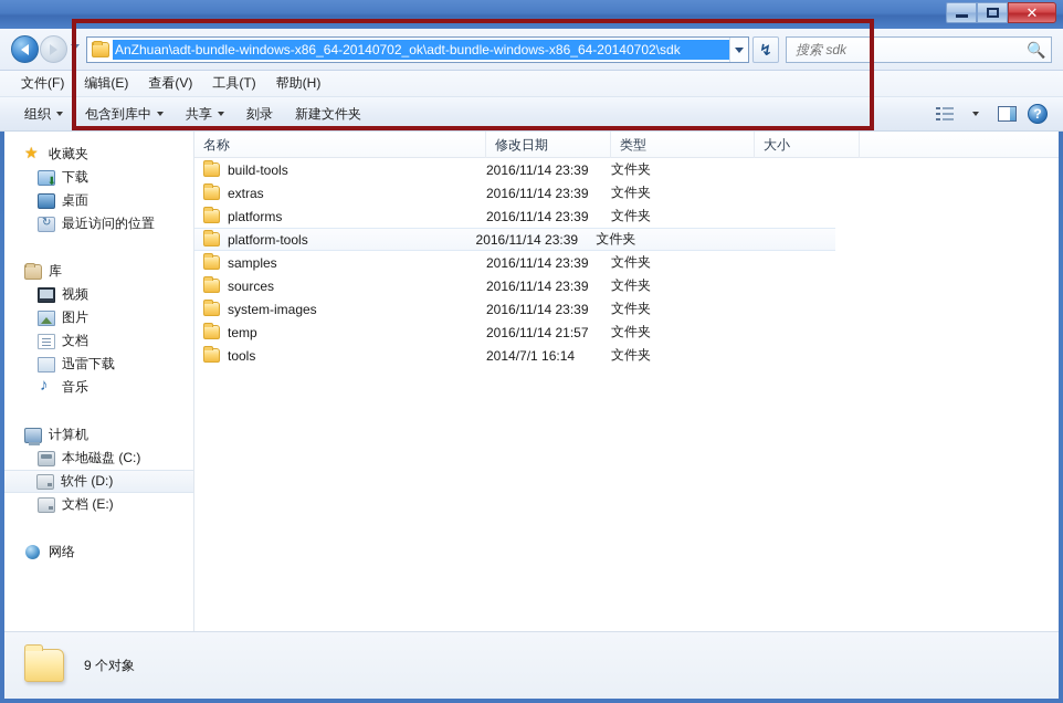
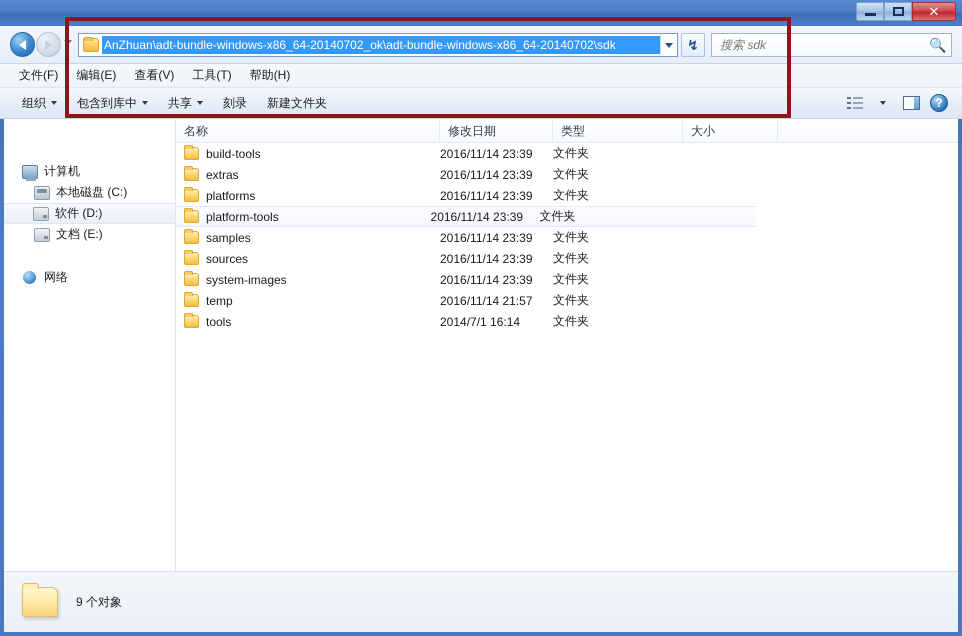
  ✕
  AnZhuan\adt-bundle-windows-x86_64-20140702_ok\adt-bundle-windows-x86_64-20140702\sdk
  ↯
  搜索 sdk
  🔍
  文件(F)
  编辑(E)
  查看(V)
  工具(T)
  帮助(H)
  组织
  包含到库中
  共享
  刻录
  新建文件夹
  ?
- 收藏夹
- 下载
- 桌面
- 最近访问的位置
- 库
- 视频
- 图片
- 文档
- 迅雷下载
- 音乐
  计算机
  本地磁盘 (C:)
  软件 (D:)
  文档 (E:)
  网络
  名称
  修改日期
  类型
  大小
  build-tools
  2016/11/14 23:39
  文件夹
  extras
  2016/11/14 23:39
  文件夹
  platforms
  2016/11/14 23:39
  文件夹
  platform-tools
  2016/11/14 23:39
  文件夹
  samples
  2016/11/14 23:39
  文件夹
  sources
  2016/11/14 23:39
  文件夹
  system-images
  2016/11/14 23:39
  文件夹
  temp
  2016/11/14 21:57
  文件夹
  tools
  2014/7/1 16:14
  文件夹
  9 个对象
